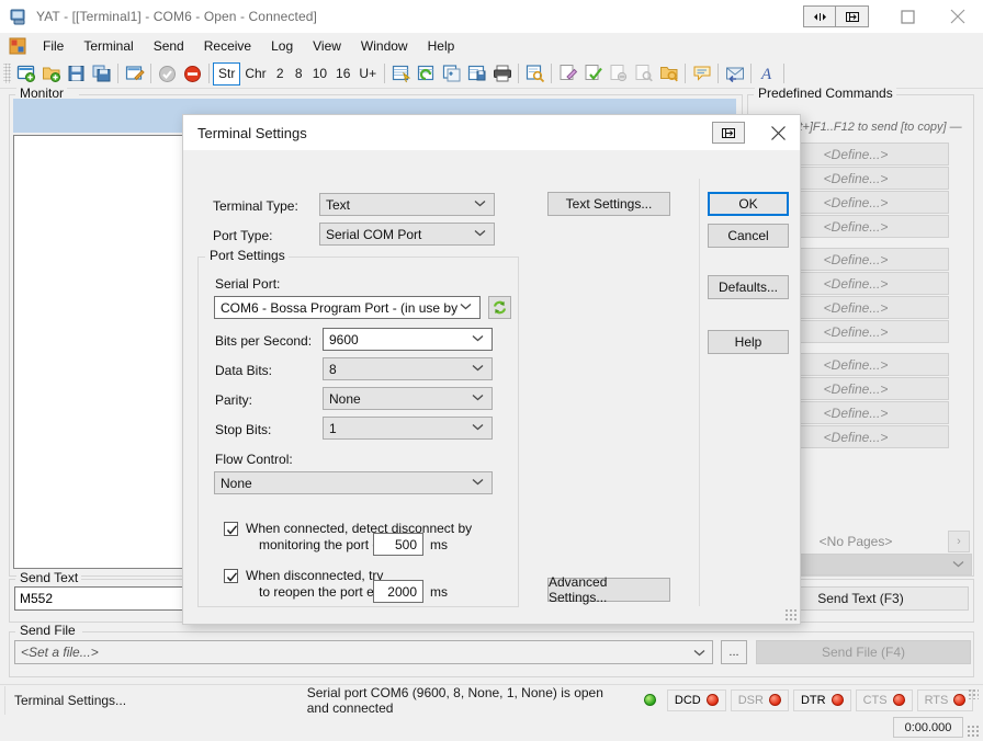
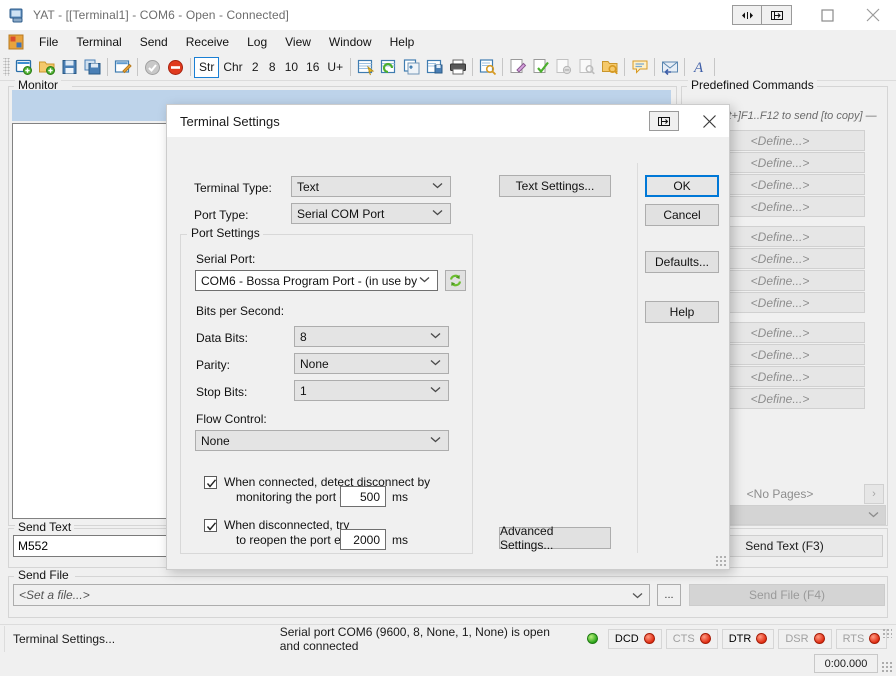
  YAT - [[Terminal1] - COM6 - Open - Connected]
  File
  Terminal
  Send
  Receive
  Log
  View
  Window
  Help
  Str
  Chr
  2
  8
  10
  16
  U+
  A
  Monitor
  Send Text
  M552
  Send Text (F3)
  Send File
  <Set a file...>
  ...
  Send File (F4)
  Predefined Commands
  +]F1..F12 to send [to copy] —
  <Define...>
  <Define...>
  <Define...>
  <Define...>
  <Define...>
  <Define...>
  <Define...>
  <Define...>
  <Define...>
  <Define...>
  <Define...>
  <Define...>
  <No Pages>
  ›
  Terminal Settings...
  Serial port COM6 (9600, 8, None, 1, None) is open and connected
  DCD
- DSR
+ CTS
  DTR
- CTS
+ DSR
  RTS
  0:00.000
  Terminal Settings
  Terminal Type:
  Text
  Port Type:
  Serial COM Port
  Port Settings
  Serial Port:
  COM6 - Bossa Program Port - (in use by
  Bits per Second:
- 9600
  Data Bits:
  8
  Parity:
  None
  Stop Bits:
  1
  Flow Control:
  None
  When connected, detect disconnect by
  monitoring the port
  500
  ms
  When disconnected, try
  to reopen the port e
  2000
  ms
  Text Settings...
  Advanced Settings...
  OK
  Cancel
  Defaults...
  Help
